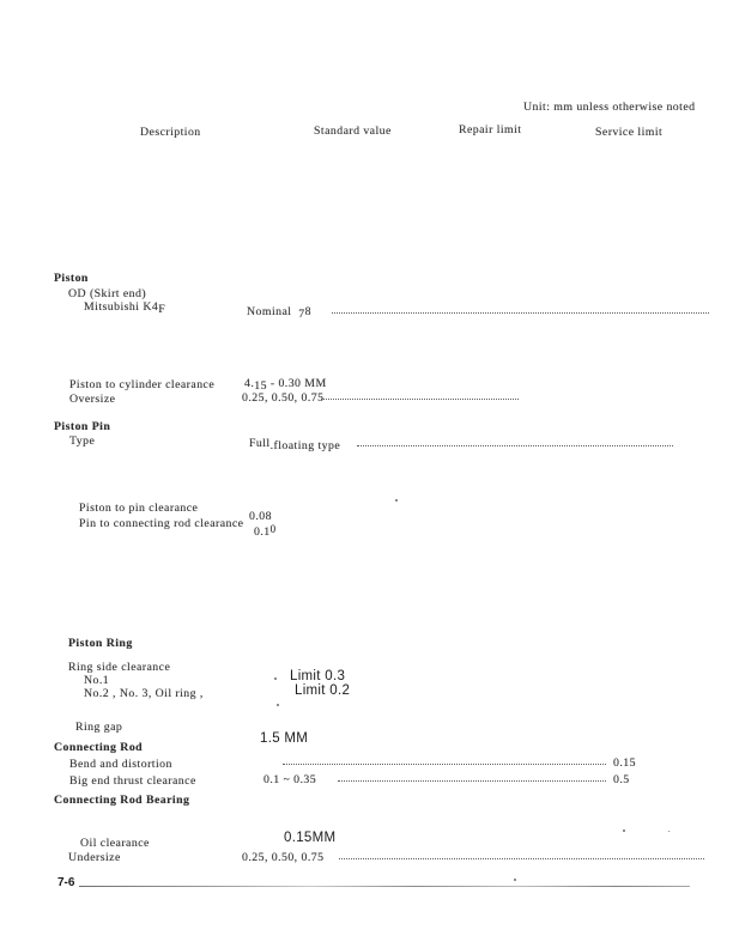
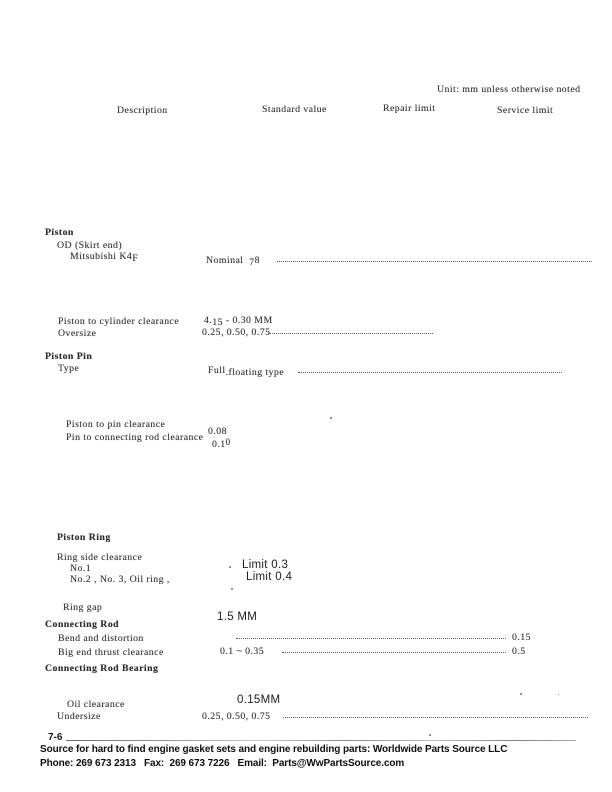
  Unit: mm unless otherwise noted
  Description
  Standard value
  Repair limit
  Service limit
  Piston
  OD (Skirt end)
  Mitsubishi K4F
  Nominal 78
  Piston to cylinder clearance
  4.15 - 0.30 MM
  Oversize
  0.25, 0.50, 0.75
  Piston Pin
  Type
  Full.floating type
  Piston to pin clearance
  0.08
  Pin to connecting rod clearance
  0.10
  Piston Ring
  Ring side clearance
  No.1
  Limit 0.3
  No.2 , No. 3, Oil ring ,
- Limit 0.2
+ Limit 0.4
  Ring gap
  1.5 MM
  Connecting Rod
  Bend and distortion
  0.15
  Big end thrust clearance
  0.1 ~ 0.35
  0.5
  Connecting Rod Bearing
  Oil clearance
  0.15MM
  Undersize
  0.25, 0.50, 0.75
  7-6
+ Source for hard to find engine gasket sets and engine rebuilding parts: Worldwide Parts Source LLC
+ Phone: 269 673 2313 Fax: 269 673 7226 Email: Parts@WwPartsSource.com
